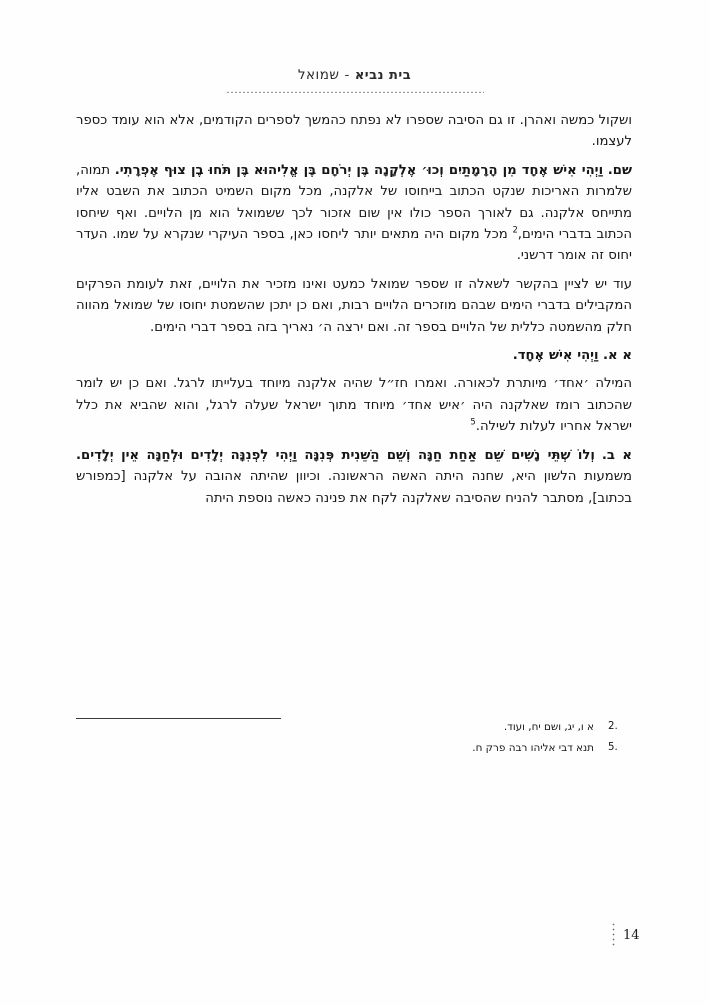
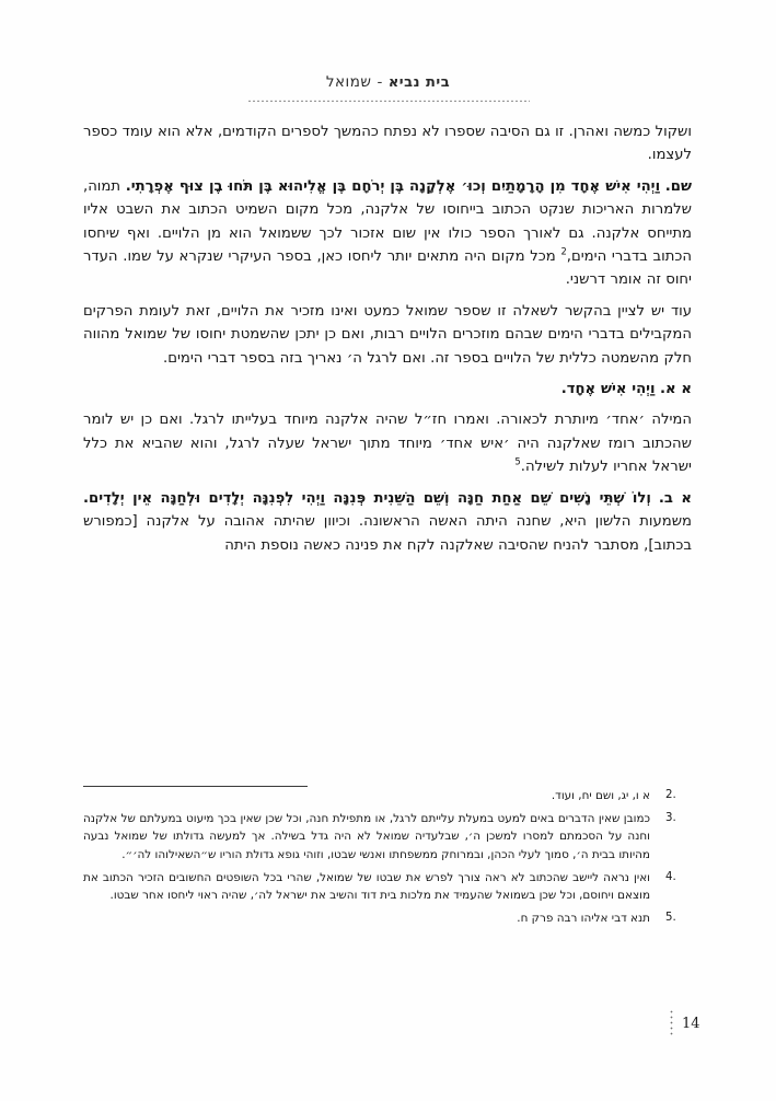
  בית נביא-שמואל
  ושקול כמשה ואהרן. זו גם הסיבה שספרו לא נפתח כהמשך לספרים הקודמים, אלא הוא עומד כספר לעצמו.
  שם. וַיְהִי אִישׁ אֶחָד מִן הָרָמָתַיִם וְכוּ׳ אֶלְקָנָה בֶּן יְרֹחָם בֶּן אֱלִיהוּא בֶּן תֹּחוּ בֶן צוּף אֶפְרָתִי. תמוה, שלמרות האריכות שנקט הכתוב בייחוסו של אלקנה, מכל מקום השמיט הכתוב את השבט אליו מתייחס אלקנה. גם לאורך הספר כולו אין שום אזכור לכך ששמואל הוא מן הלויים. ואף שיחסו הכתוב בדברי הימים,2 מכל מקום היה מתאים יותר ליחסו כאן, בספר העיקרי שנקרא על שמו. העדר יחוס זה אומר דרשני.
- עוד יש לציין בהקשר לשאלה זו שספר שמואל כמעט ואינו מזכיר את הלויים, זאת לעומת הפרקים המקבילים בדברי הימים שבהם מוזכרים הלויים רבות, ואם כן יתכן שהשמטת יחוסו של שמואל מהווה חלק מהשמטה כללית של הלויים בספר זה. ואם ירצה ה׳ נאריך בזה בספר דברי הימים.
+ עוד יש לציין בהקשר לשאלה זו שספר שמואל כמעט ואינו מזכיר את הלויים, זאת לעומת הפרקים המקבילים בדברי הימים שבהם מוזכרים הלויים רבות, ואם כן יתכן שהשמטת יחוסו של שמואל מהווה חלק מהשמטה כללית של הלויים בספר זה. ואם לרגל ה׳ נאריך בזה בספר דברי הימים.
  א א. וַיְהִי אִישׁ אֶחָד.
  המילה ׳אחד׳ מיותרת לכאורה. ואמרו חז״ל שהיה אלקנה מיוחד בעלייתו לרגל. ואם כן יש לומר שהכתוב רומז שאלקנה היה ׳איש אחד׳ מיוחד מתוך ישראל שעלה לרגל, והוא שהביא את כלל ישראל אחריו לעלות לשילה.5
  א ב. וְלוֹ שְׁתֵּי נָשִׁים שֵׁם אַחַת חַנָּה וְשֵׁם הַשֵּׁנִית פְּנִנָּה וַיְהִי לִפְנִנָּה יְלָדִים וּלְחַנָּה אֵין יְלָדִים. משמעות הלשון היא, שחנה היתה האשה הראשונה. וכיוון שהיתה אהובה על אלקנה [כמפורש בכתוב], מסתבר להניח שהסיבה שאלקנה לקח את פנינה כאשה נוספת היתה
  2.
  א ו, יג, ושם יח, ועוד.
+ 3.
+ כמובן שאין הדברים באים למעט במעלת עלייתם לרגל, או מתפילת חנה, וכל שכן שאין בכך מיעוט במעלתם של אלקנה וחנה על הסכמתם למסרו למשכן ה׳, שבלעדיה שמואל לא היה גדל בשילה. אך למעשה גדולתו של שמואל נבעה מהיותו בבית ה׳, סמוך לעלי הכהן, ובמרוחק ממשפחתו ואנשי שבטו, וזוהי גופא גדולת הוריו ש״השאילוהו לה׳״.
+ 4.
+ ואין נראה ליישב שהכתוב לא ראה צורך לפרש את שבטו של שמואל, שהרי בכל השופטים החשובים הזכיר הכתוב את מוצאם ויחוסם, וכל שכן בשמואל שהעמיד את מלכות בית דוד והשיב את ישראל לה׳, שהיה ראוי ליחסו אחר שבטו.
  5.
  תנא דבי אליהו רבה פרק ח.
  14
